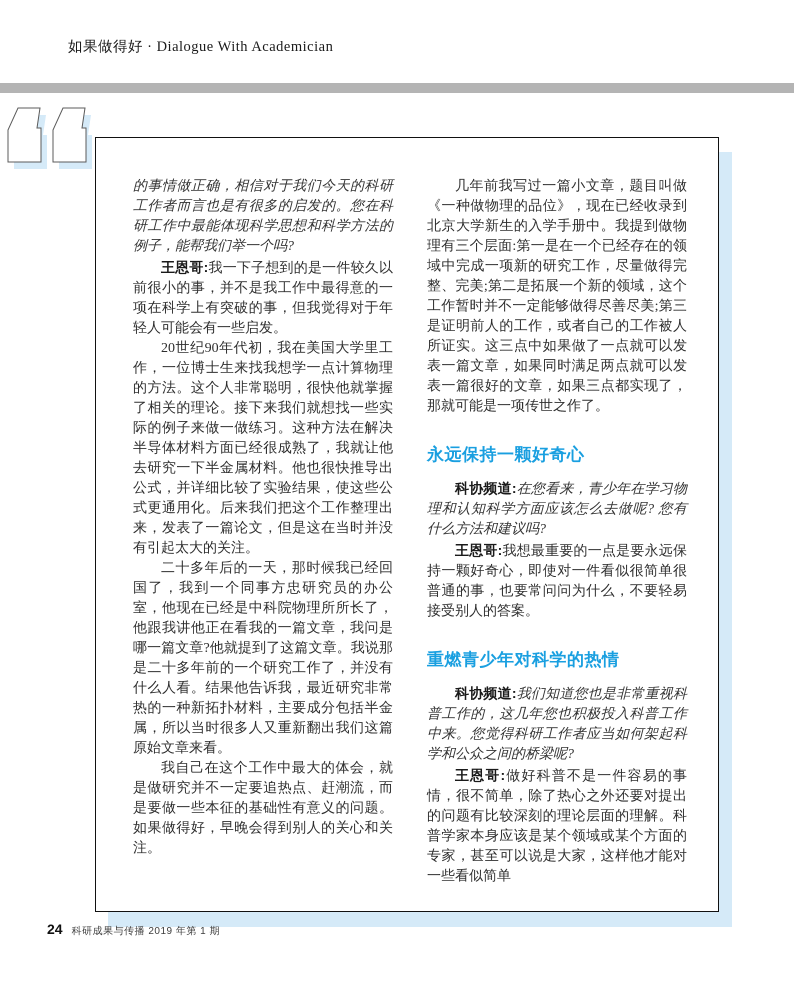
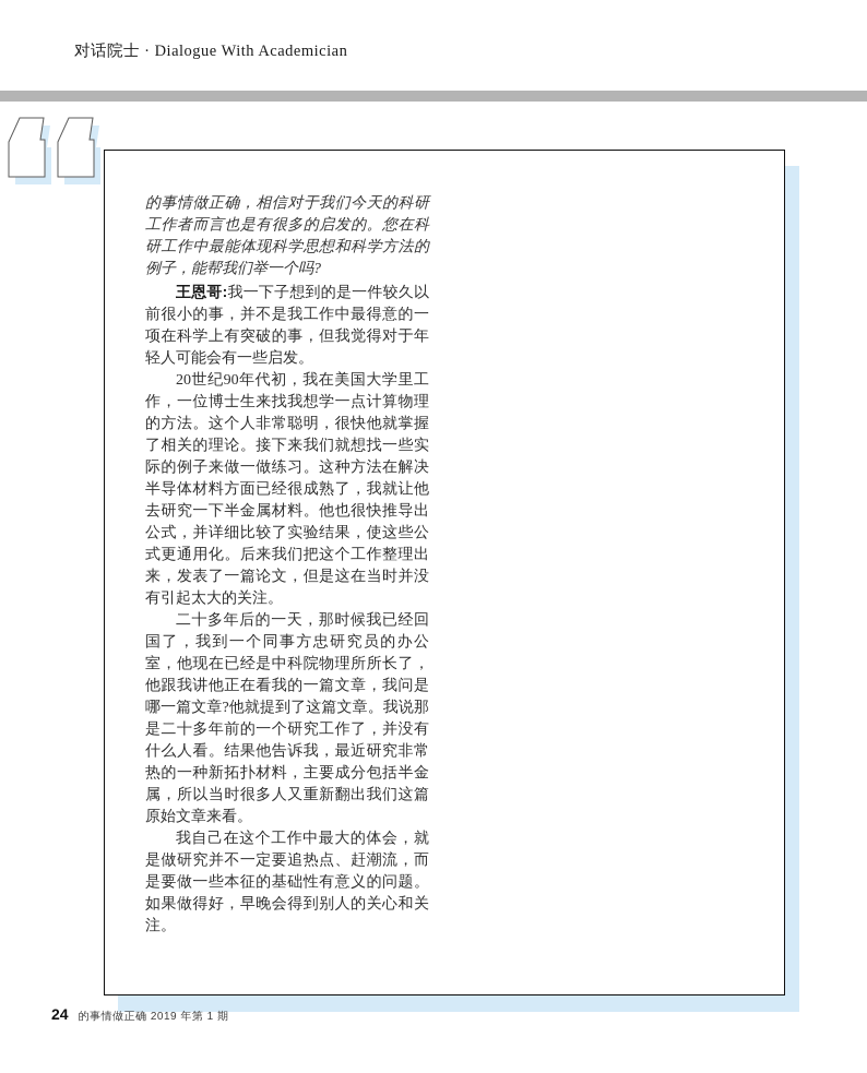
- 如果做得好 · Dialogue With Academician
+ 对话院士 · Dialogue With Academician
  的事情做正确，相信对于我们今天的科研工作者而言也是有很多的启发的。您在科研工作中最能体现科学思想和科学方法的例子，能帮我们举一个吗?
  王恩哥:我一下子想到的是一件较久以前很小的事，并不是我工作中最得意的一项在科学上有突破的事，但我觉得对于年轻人可能会有一些启发。
  20世纪90年代初，我在美国大学里工作，一位博士生来找我想学一点计算物理的方法。这个人非常聪明，很快他就掌握了相关的理论。接下来我们就想找一些实际的例子来做一做练习。这种方法在解决半导体材料方面已经很成熟了，我就让他去研究一下半金属材料。他也很快推导出公式，并详细比较了实验结果，使这些公式更通用化。后来我们把这个工作整理出来，发表了一篇论文，但是这在当时并没有引起太大的关注。
  二十多年后的一天，那时候我已经回国了，我到一个同事方忠研究员的办公室，他现在已经是中科院物理所所长了，他跟我讲他正在看我的一篇文章，我问是哪一篇文章?他就提到了这篇文章。我说那是二十多年前的一个研究工作了，并没有什么人看。结果他告诉我，最近研究非常热的一种新拓扑材料，主要成分包括半金属，所以当时很多人又重新翻出我们这篇原始文章来看。
  我自己在这个工作中最大的体会，就是做研究并不一定要追热点、赶潮流，而是要做一些本征的基础性有意义的问题。如果做得好，早晚会得到别人的关心和关注。
- 几年前我写过一篇小文章，题目叫做《一种做物理的品位》，现在已经收录到北京大学新生的入学手册中。我提到做物理有三个层面:第一是在一个已经存在的领域中完成一项新的研究工作，尽量做得完整、完美;第二是拓展一个新的领域，这个工作暂时并不一定能够做得尽善尽美;第三是证明前人的工作，或者自己的工作被人所证实。这三点中如果做了一点就可以发表一篇文章，如果同时满足两点就可以发表一篇很好的文章，如果三点都实现了，那就可能是一项传世之作了。
- 永远保持一颗好奇心
- 科协频道:在您看来，青少年在学习物理和认知科学方面应该怎么去做呢? 您有什么方法和建议吗?
- 王恩哥:我想最重要的一点是要永远保持一颗好奇心，即使对一件看似很简单很普通的事，也要常问问为什么，不要轻易接受别人的答案。
- 重燃青少年对科学的热情
- 科协频道:我们知道您也是非常重视科普工作的，这几年您也积极投入科普工作中来。您觉得科研工作者应当如何架起科学和公众之间的桥梁呢?
- 王恩哥:做好科普不是一件容易的事情，很不简单，除了热心之外还要对提出的问题有比较深刻的理论层面的理解。科普学家本身应该是某个领域或某个方面的专家，甚至可以说是大家，这样他才能对一些看似简单
  24
- 科研成果与传播 2019 年第 1 期
+ 的事情做正确 2019 年第 1 期
